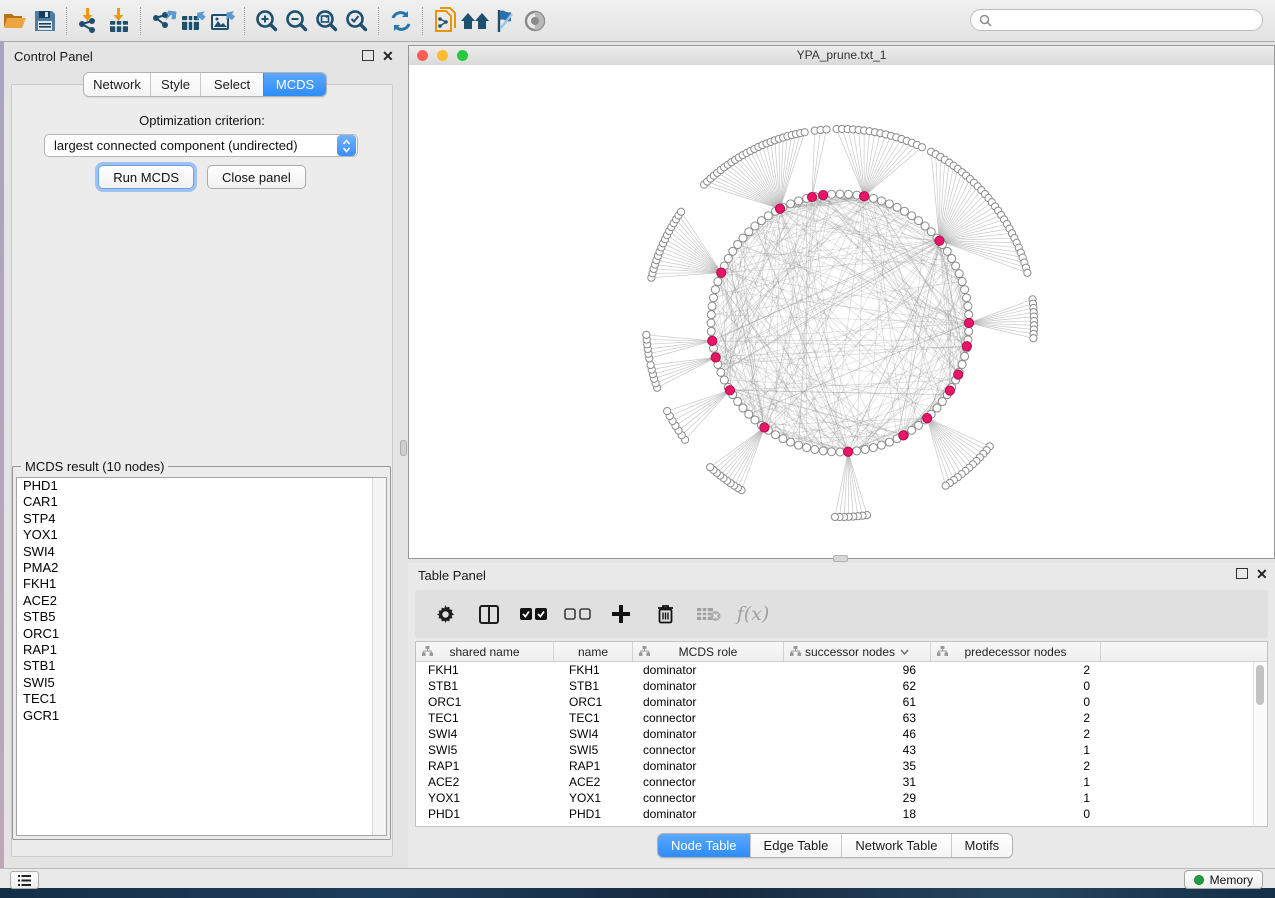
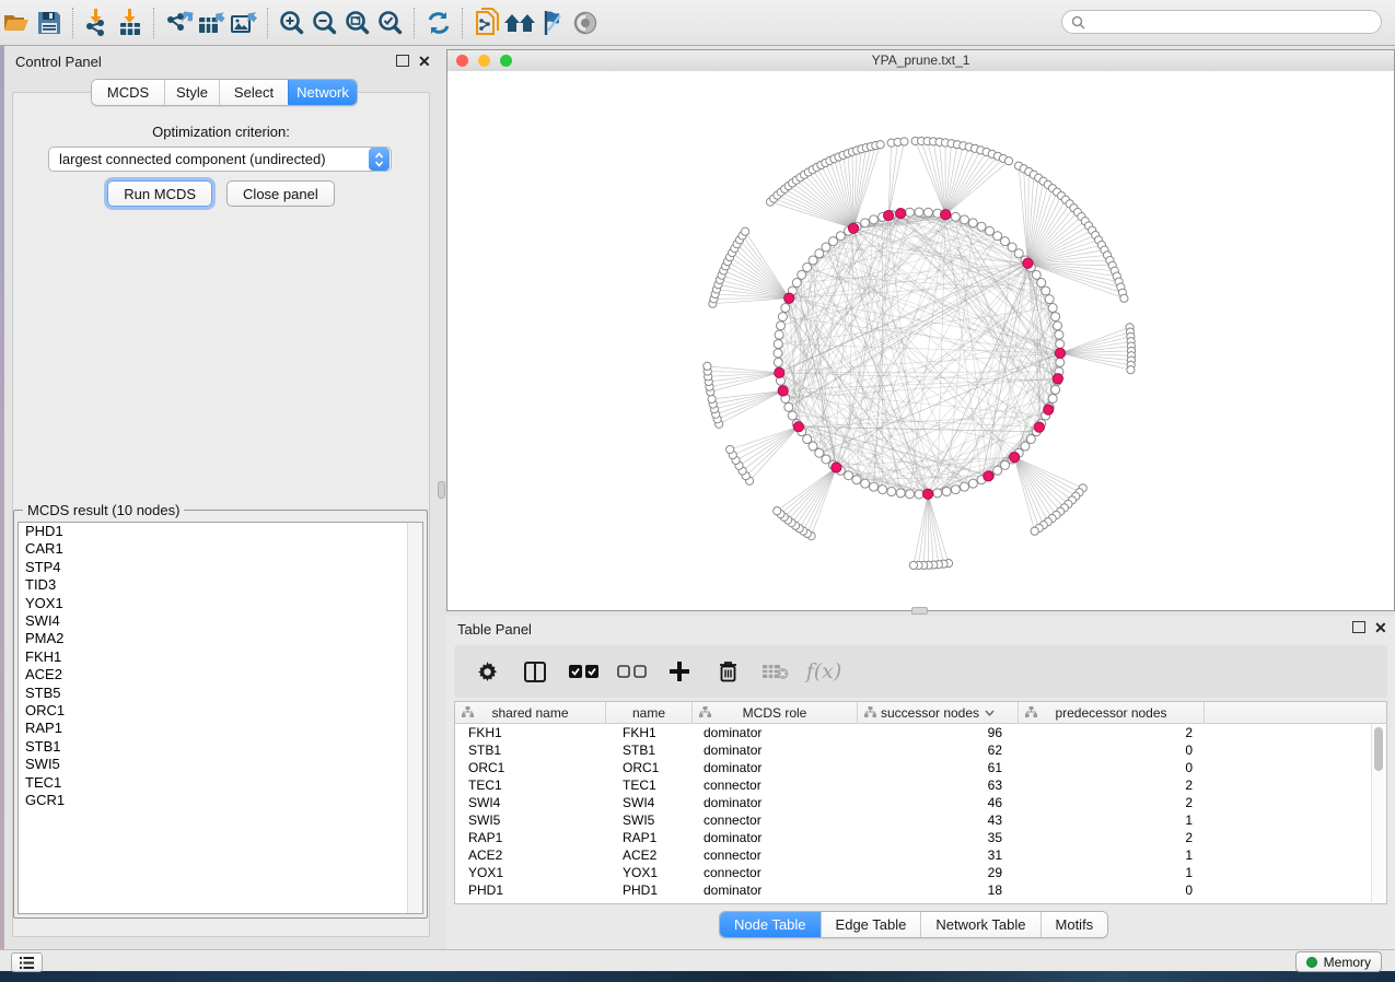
  Control Panel
  ✕
- Network
+ MCDS
  Style
  Select
- MCDS
+ Network
  Optimization criterion:
  largest connected component (undirected)
  Run MCDS
  Close panel
  MCDS result (10 nodes)
  PHD1
  CAR1
  STP4
+ TID3
  YOX1
  SWI4
  PMA2
  FKH1
  ACE2
  STB5
  ORC1
  RAP1
  STB1
  SWI5
  TEC1
  GCR1
  YPA_prune.txt_1
  Table Panel
  ✕
  f(x)
  shared name
  name
  MCDS role
  successor nodes
  predecessor nodes
  FKH1
  FKH1
  dominator
  96
  2
  STB1
  STB1
  dominator
  62
  0
  ORC1
  ORC1
  dominator
  61
  0
  TEC1
  TEC1
  connector
  63
  2
  SWI4
  SWI4
  dominator
  46
  2
  SWI5
  SWI5
  connector
  43
  1
  RAP1
  RAP1
  dominator
  35
  2
  ACE2
  ACE2
  connector
  31
  1
  YOX1
  YOX1
  connector
  29
  1
  PHD1
  PHD1
  dominator
  18
  0
  Node Table
  Edge Table
  Network Table
  Motifs
  Memory
